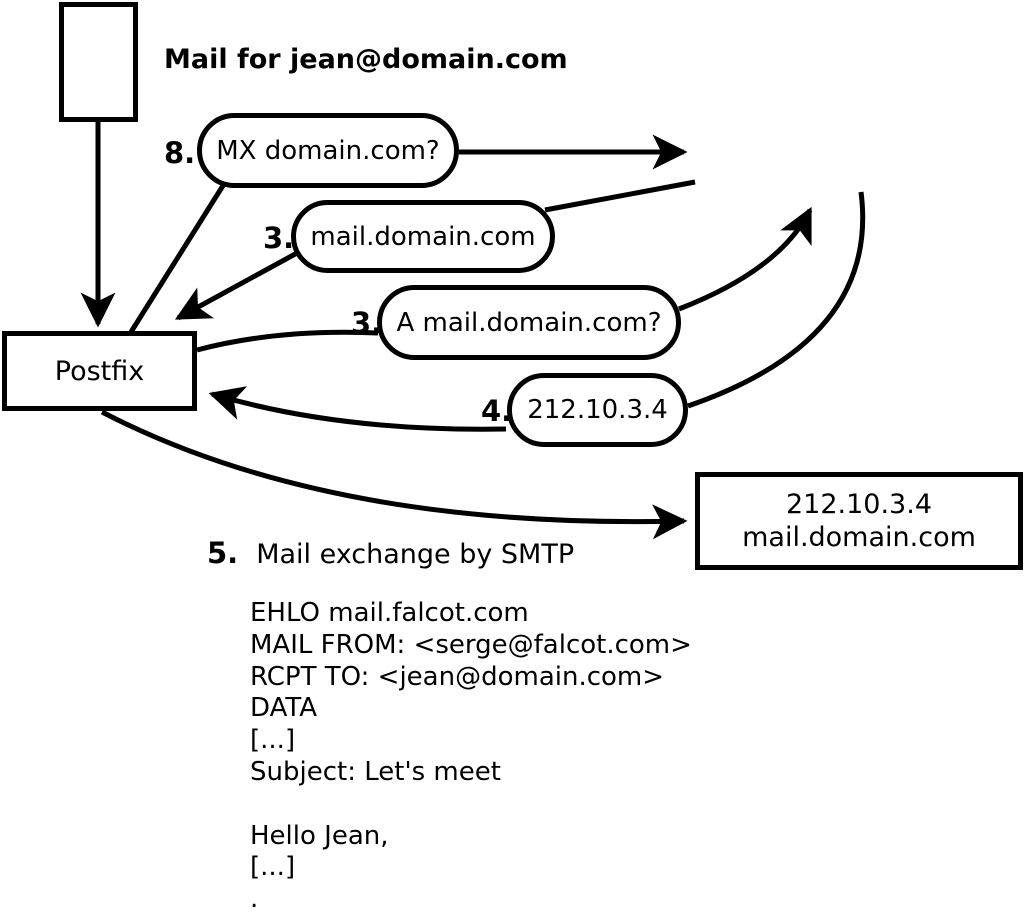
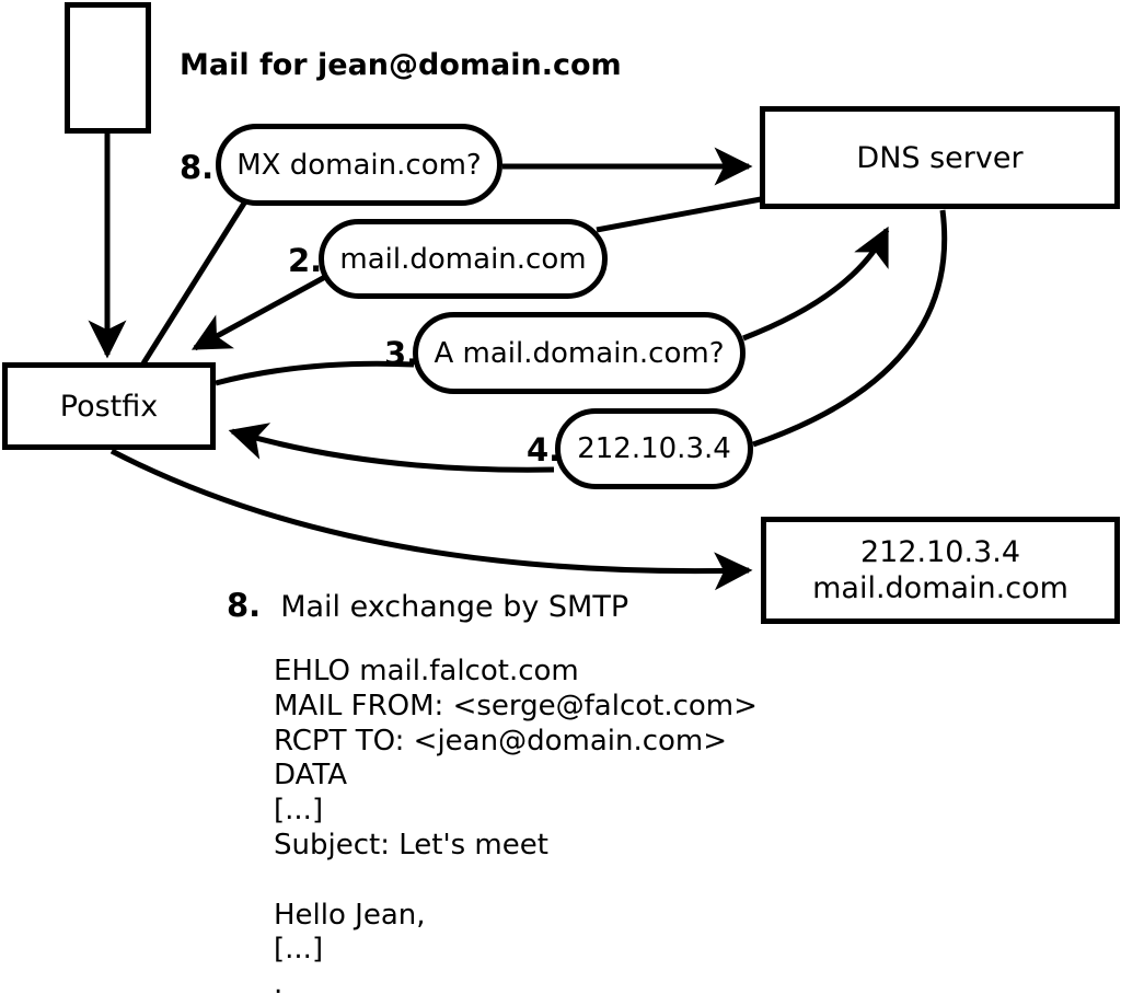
  Mail for jean@domain.com
  Postfix
+ DNS server
  212.10.3.4
  mail.domain.com
  8.
  MX domain.com?
- 3.
+ 2.
  mail.domain.com
  A mail.domain.com?
  212.10.3.4
- 5. Mail exchange by SMTP
+ 8. Mail exchange by SMTP
  EHLO mail.falcot.com
  MAIL FROM: <serge@falcot.com>
  RCPT TO: <jean@domain.com>
  DATA
  [...]
  Subject: Let's meet
  Hello Jean,
  [...]
  .
